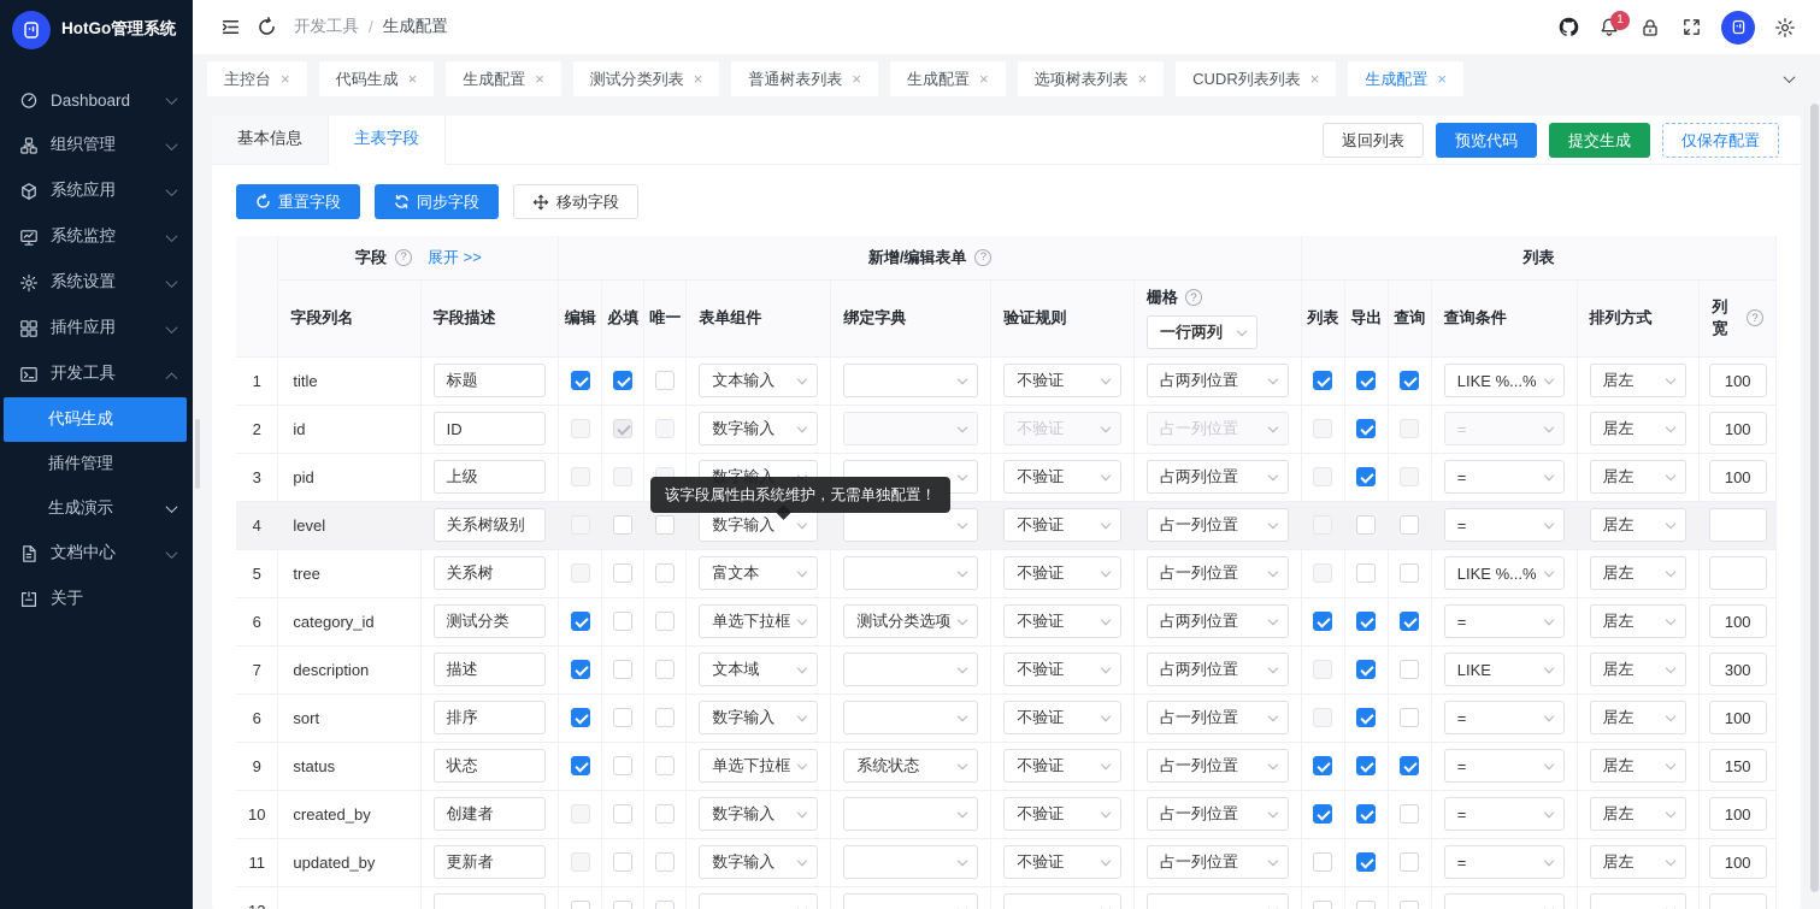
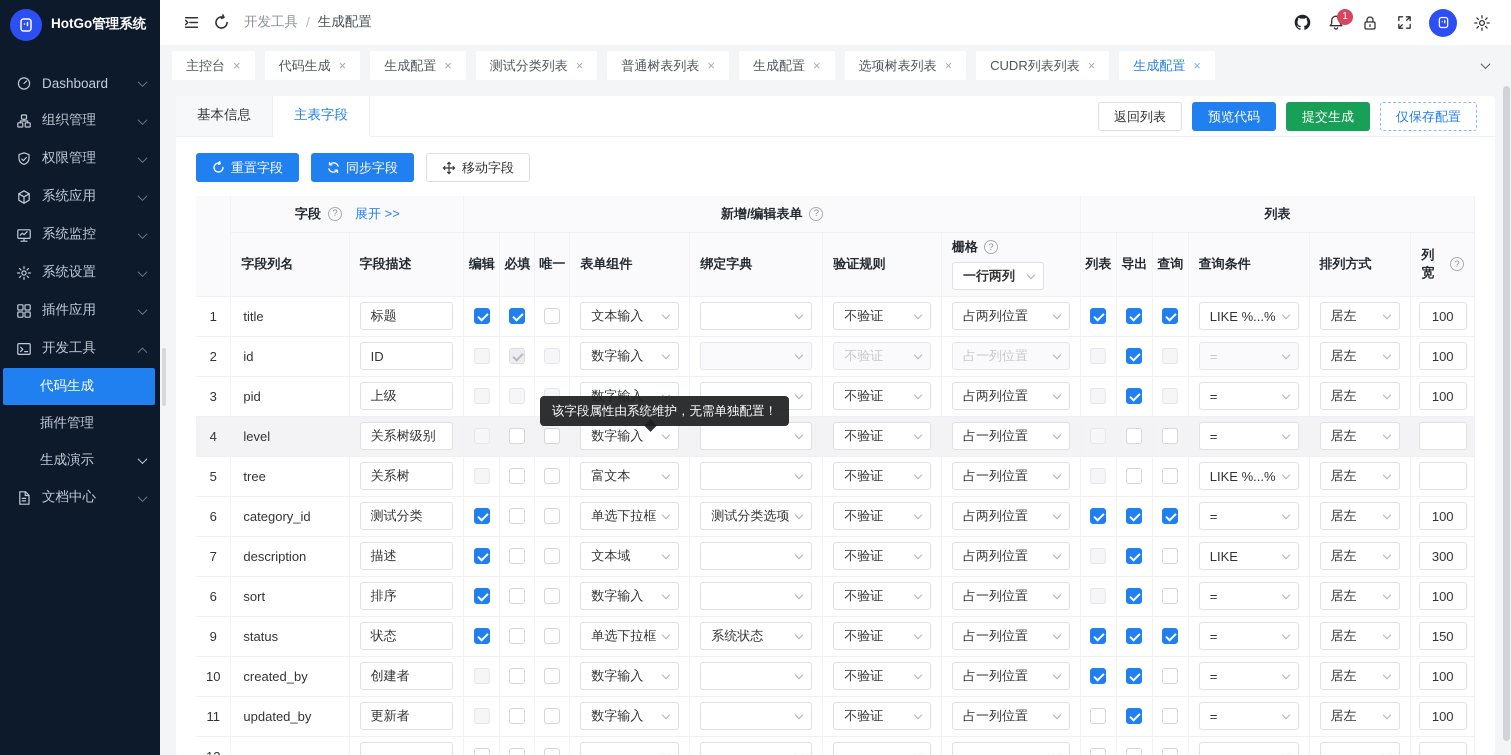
  HotGo管理系统
  Dashboard
  组织管理
+ 权限管理
  系统应用
  系统监控
  系统设置
  插件应用
  开发工具
  代码生成
  插件管理
  生成演示
  文档中心
- 关于
  开发工具
  /
  生成配置
  1
  主控台
  ×
  代码生成
  ×
  生成配置
  ×
  测试分类列表
  ×
  普通树表列表
  ×
  生成配置
  ×
  选项树表列表
  ×
  CUDR列表列表
  ×
  生成配置
  ×
  基本信息
  主表字段
  返回列表
  预览代码
  提交生成
  仅保存配置
  重置字段
  同步字段
  移动字段
  	字段 ? 展开 >>	新增/编辑表单 ?	列表
  字段列名	字段描述	编辑	必填	唯一	表单组件	绑定字典	验证规则	栅格 ? 一行两列	列表	导出	查询	查询条件	排列方式	列宽 ?
  1	title	标题				文本输入		不验证	占两列位置				LIKE %...%	居左	100
  2	id	ID				数字输入		不验证	占一列位置				=	居左	100
  3	pid	上级						不验证	占两列位置				=	居左	100
  4	level	关系树级别				数字输入		不验证	占一列位置				=	居左
  5	tree	关系树				富文本		不验证	占一列位置				LIKE %...%	居左
  6	category_id	测试分类				单选下拉框	测试分类选项	不验证	占两列位置				=	居左	100
  7	description	描述				文本域		不验证	占两列位置				LIKE	居左	300
  6	sort	排序				数字输入		不验证	占一列位置				=	居左	100
  9	status	状态				单选下拉框	系统状态	不验证	占一列位置				=	居左	150
  10	created_by	创建者				数字输入		不验证	占一列位置				=	居左	100
  11	updated_by	更新者				数字输入		不验证	占一列位置				=	居左	100
  该字段属性由系统维护，无需单独配置！
